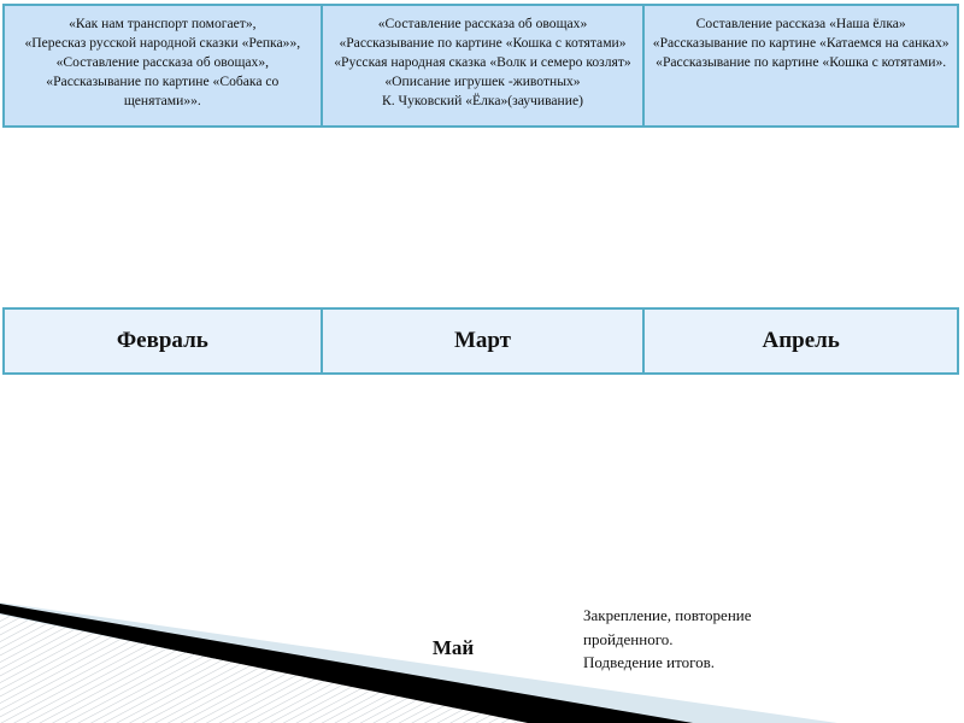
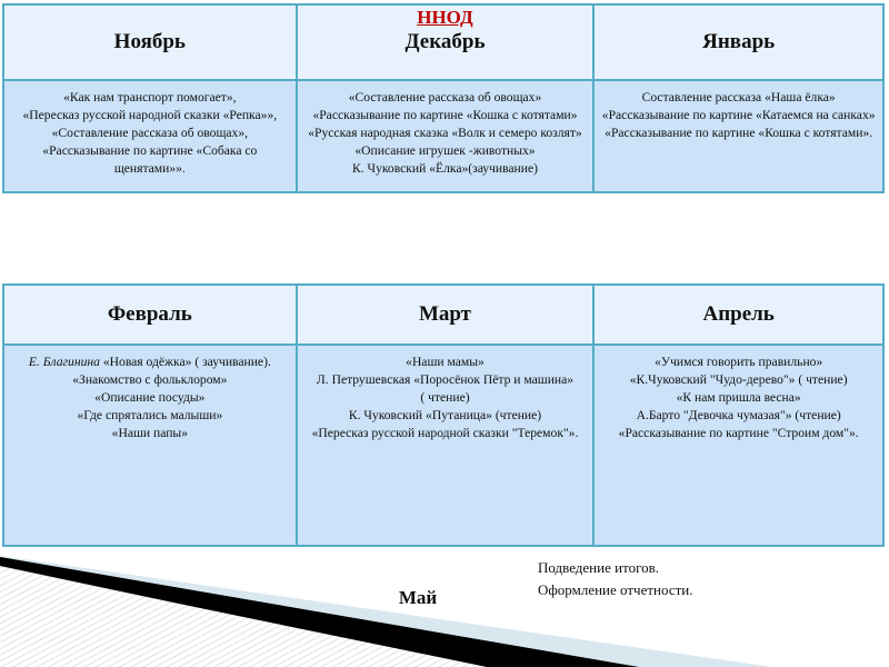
+ Ноябрь	ННОД Декабрь	Январь
  «Как нам транспорт помогает»,«Пересказ русской народной сказки «Репка»»,«Составление рассказа об овощах»,«Рассказывание по картине «Собака со щенятами»».	«Составление рассказа об овощах»«Рассказывание по картине «Кошка с котятами»«Русская народная сказка «Волк и семеро козлят»«Описание игрушек -животных»К. Чуковский «Ёлка»(заучивание)	Составление рассказа «Наша ёлка»«Рассказывание по картине «Катаемся на санках»«Рассказывание по картине «Кошка с котятами».
  Февраль	Март	Апрель
+ Е. Благинина «Новая одёжка» ( заучивание). «Знакомство с фольклором»«Описание посуды»«Где спрятались малыши»«Наши папы»	«Наши мамы»Л. Петрушевская «Поросёнок Пётр и машина»( чтение)К. Чуковский «Путаница» (чтение)«Пересказ русской народной сказки "Теремок"».	«Учимся говорить правильно»«К.Чуковский "Чудо-дерево"» ( чтение)«К нам пришла весна»А.Барто "Девочка чумазая"» (чтение)«Рассказывание по картине "Строим дом"».
  Май
- Закрепление, повторение пройденного.
  Подведение итогов.
+ Оформление отчетности.
